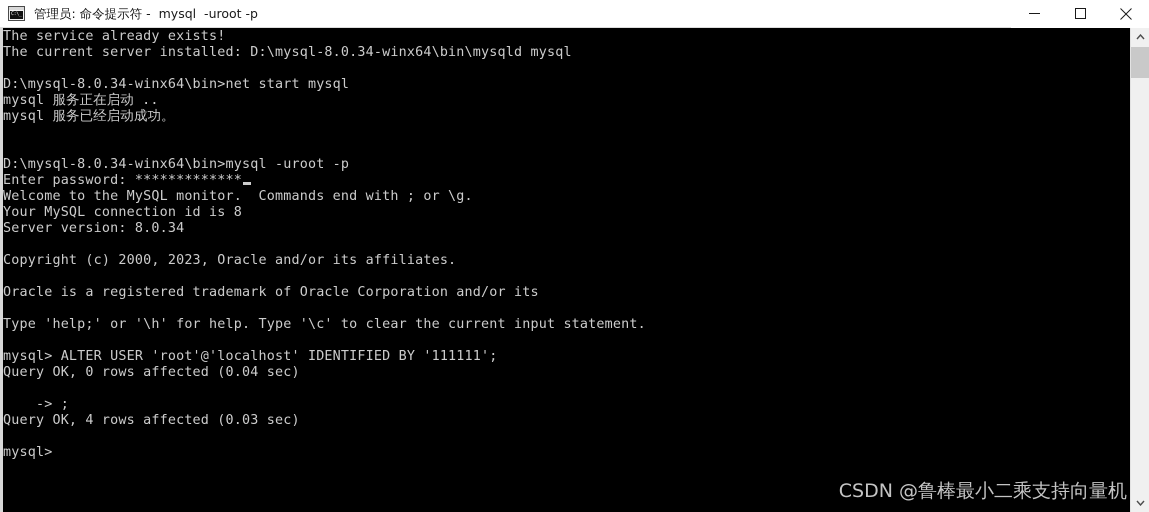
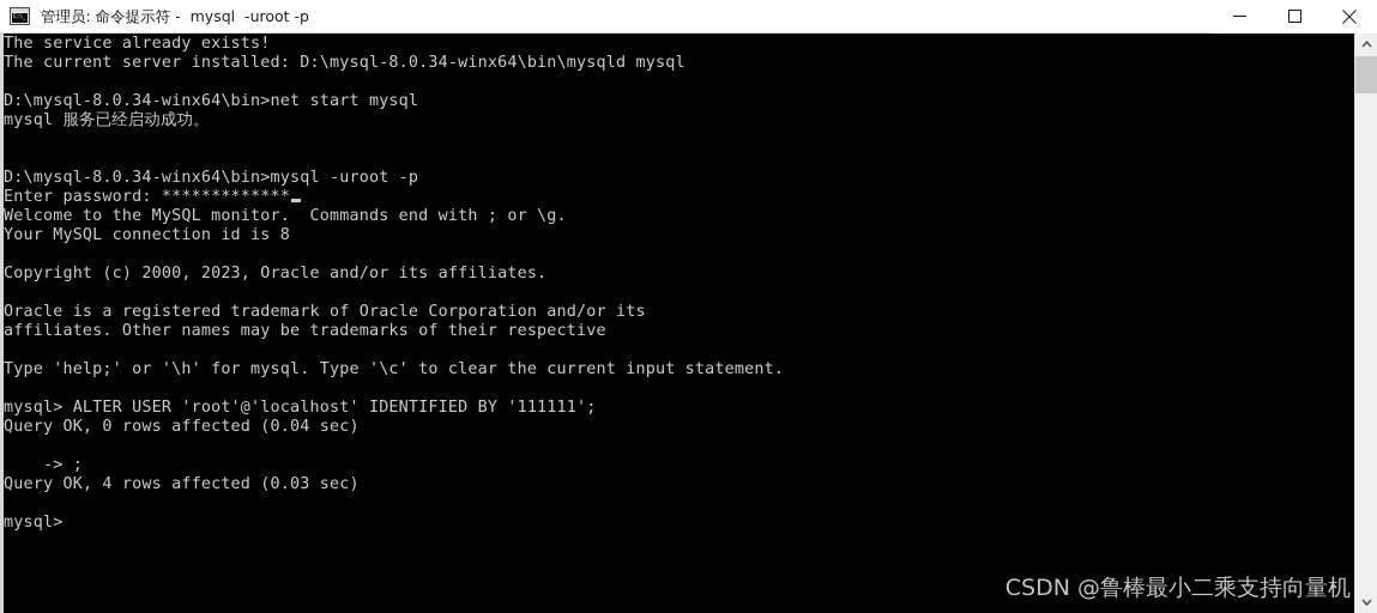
  管理员: 命令提示符 - mysql -uroot -p
  The service already exists!
  The current server installed: D:\mysql-8.0.34-winx64\bin\mysqld mysql
  D:\mysql-8.0.34-winx64\bin>net start mysql
- mysql 服务正在启动 ..
  mysql 服务已经启动成功。
  D:\mysql-8.0.34-winx64\bin>mysql -uroot -p
  Enter password: *************
  Welcome to the MySQL monitor. Commands end with ; or \g.
  Your MySQL connection id is 8
- Server version: 8.0.34
  Copyright (c) 2000, 2023, Oracle and/or its affiliates.
  Oracle is a registered trademark of Oracle Corporation and/or its
+ affiliates. Other names may be trademarks of their respective
- Type 'help;' or '\h' for help. Type '\c' to clear the current input statement.
+ Type 'help;' or '\h' for mysql. Type '\c' to clear the current input statement.
  mysql> ALTER USER 'root'@'localhost' IDENTIFIED BY '111111';
  Query OK, 0 rows affected (0.04 sec)
  -> ;
  Query OK, 4 rows affected (0.03 sec)
  mysql>
  CSDN @鲁棒最小二乘支持向量机
